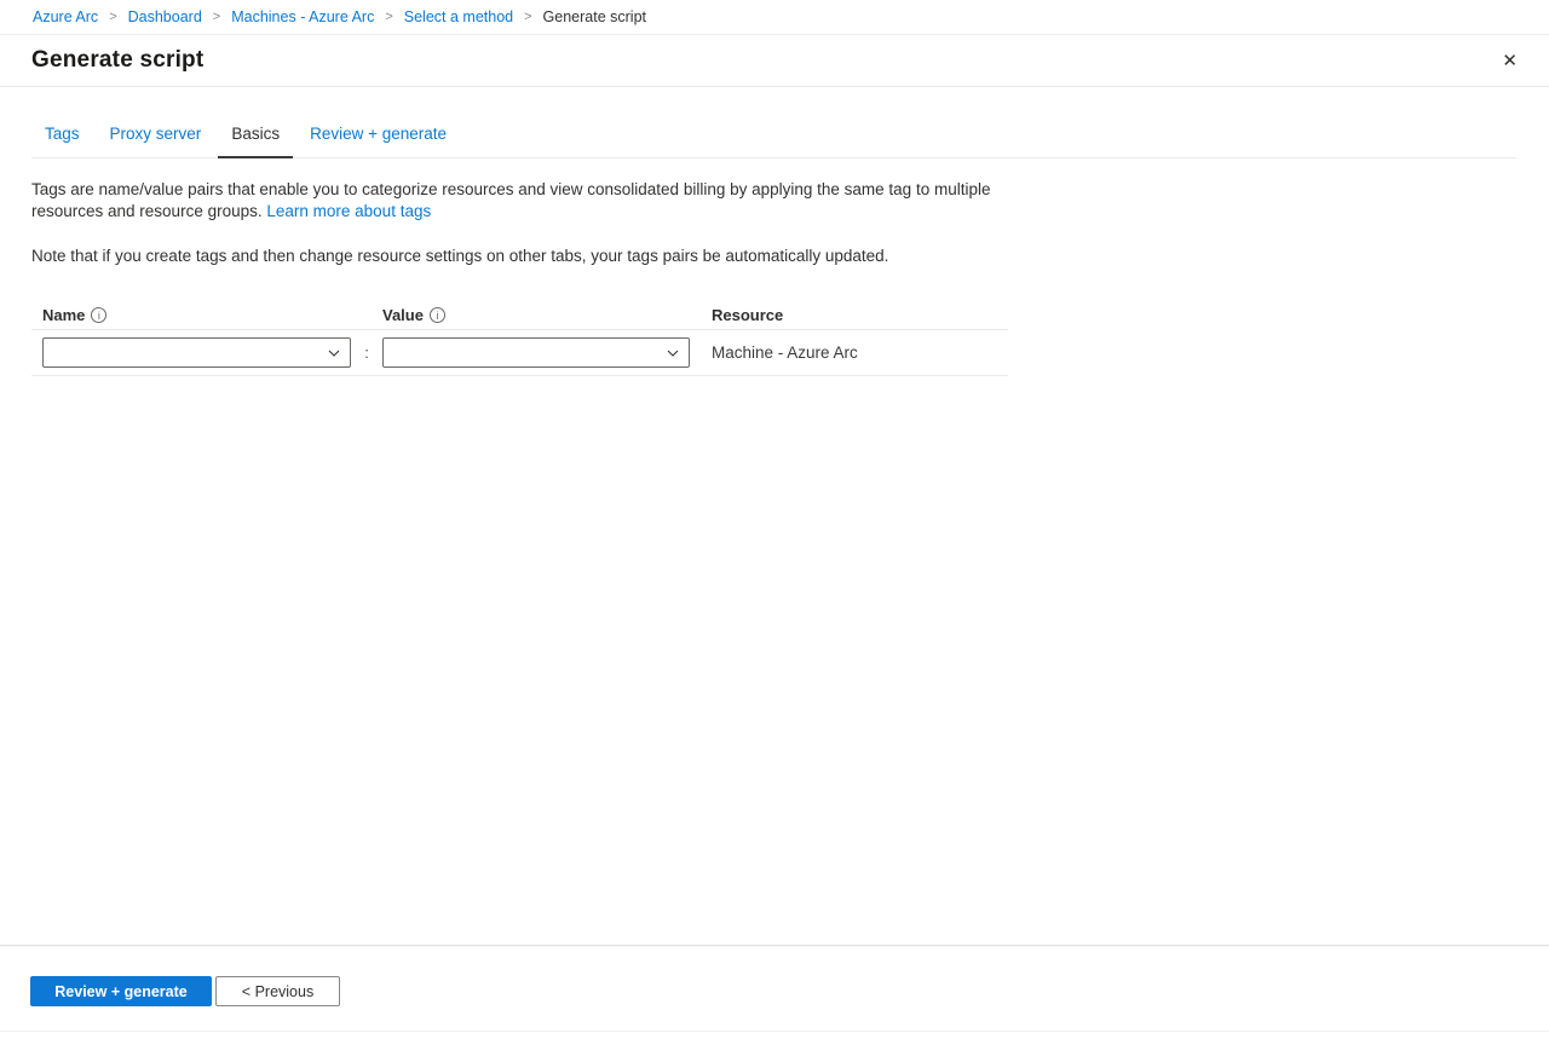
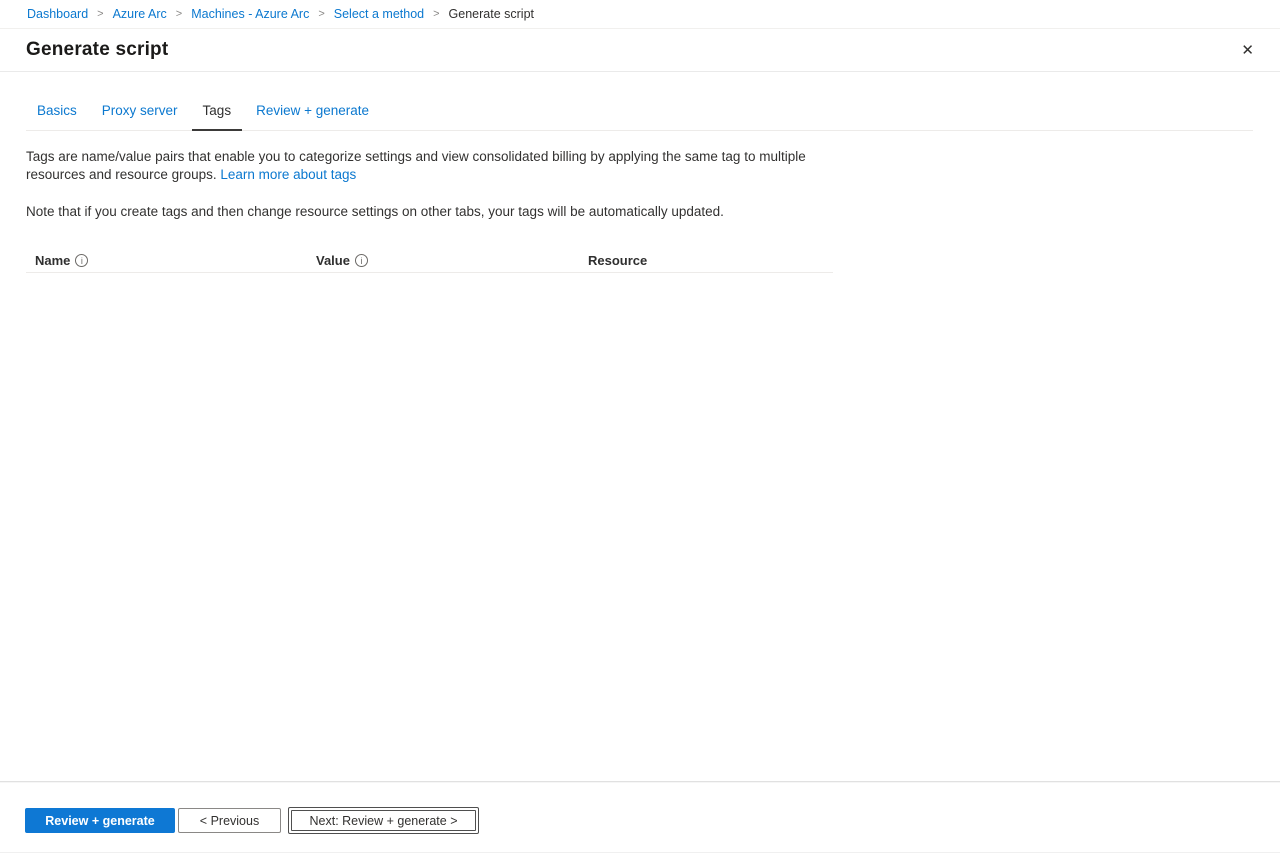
- Azure Arc
+ Dashboard
  >
- Dashboard
+ Azure Arc
  >
  Machines - Azure Arc
  >
  Select a method
  >
  Generate script
  Generate script
  ✕
- Tags
+ Basics
  Proxy server
- Basics
+ Tags
  Review + generate
- Tags are name/value pairs that enable you to categorize resources and view consolidated billing by applying the same tag to multiple resources and resource groups. Learn more about tags
+ Tags are name/value pairs that enable you to categorize settings and view consolidated billing by applying the same tag to multiple resources and resource groups. Learn more about tags
- Note that if you create tags and then change resource settings on other tabs, your tags pairs be automatically updated.
+ Note that if you create tags and then change resource settings on other tabs, your tags will be automatically updated.
  Name
  i
  Value
  i
  Resource
- :
- Machine - Azure Arc
  Review + generate
  < Previous
+ Next: Review + generate >
